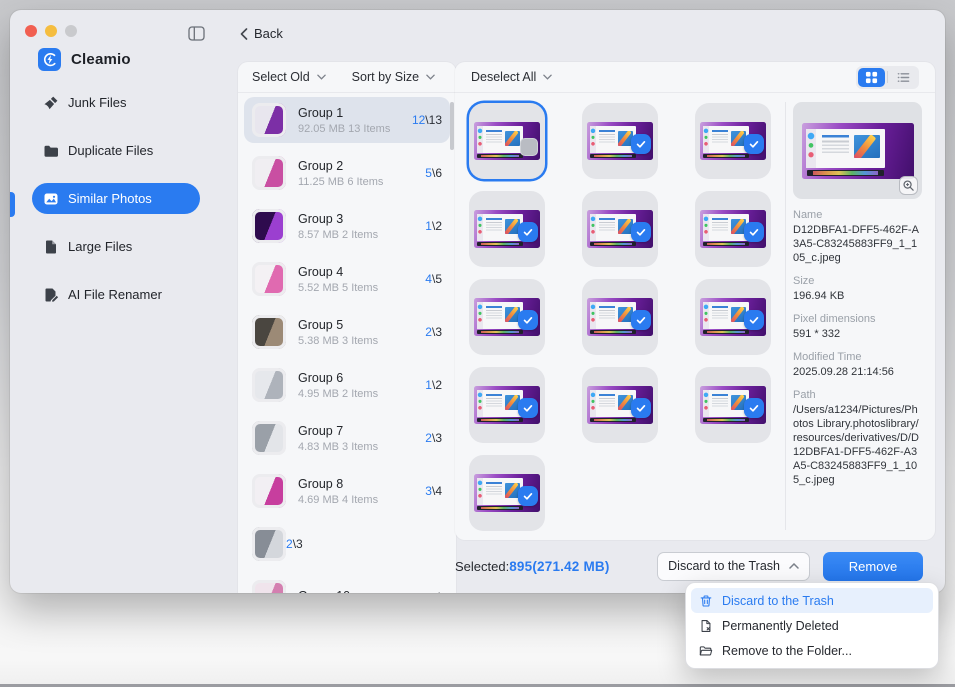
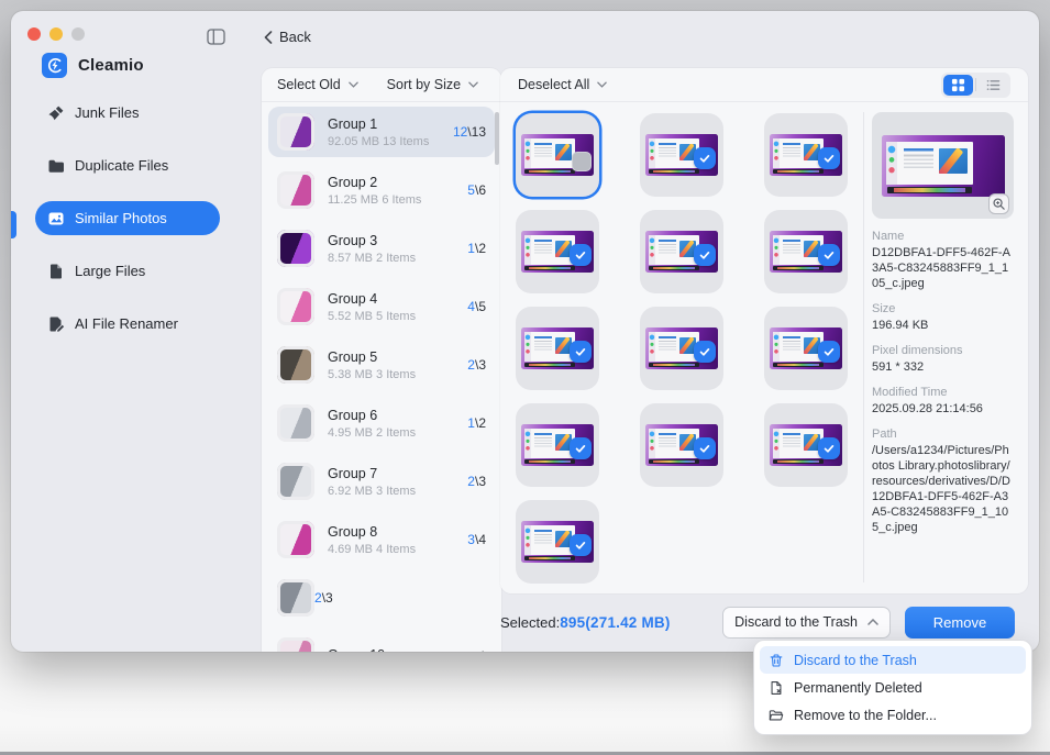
  Cleamio
  Junk Files
  Duplicate Files
  Similar Photos
  Large Files
  AI File Renamer
  Back
  Select Old
  Sort by Size
  Group 1
  92.05 MB 13 Items
  12\13
  Group 2
  11.25 MB 6 Items
  5\6
  Group 3
  8.57 MB 2 Items
  1\2
  Group 4
  5.52 MB 5 Items
  4\5
  Group 5
  5.38 MB 3 Items
  2\3
  Group 6
  4.95 MB 2 Items
  1\2
  Group 7
- 4.83 MB 3 Items
+ 6.92 MB 3 Items
  2\3
  Group 8
  4.69 MB 4 Items
  3\4
  2\3
  Deselect All
  Name
  D12DBFA1-DFF5-462F-A3A5-C83245883FF9_1_105_c.jpeg
  Size
  196.94 KB
  Pixel dimensions
  591 * 332
  Modified Time
  2025.09.28 21:14:56
  Path
  /Users/a1234/Pictures/Photos Library.photoslibrary/resources/derivatives/D/D12DBFA1-DFF5-462F-A3A5-C83245883FF9_1_105_c.jpeg
  Selected:
  895(271.42 MB)
  Discard to the Trash
  Remove
  Discard to the Trash
  Permanently Deleted
  Remove to the Folder...
